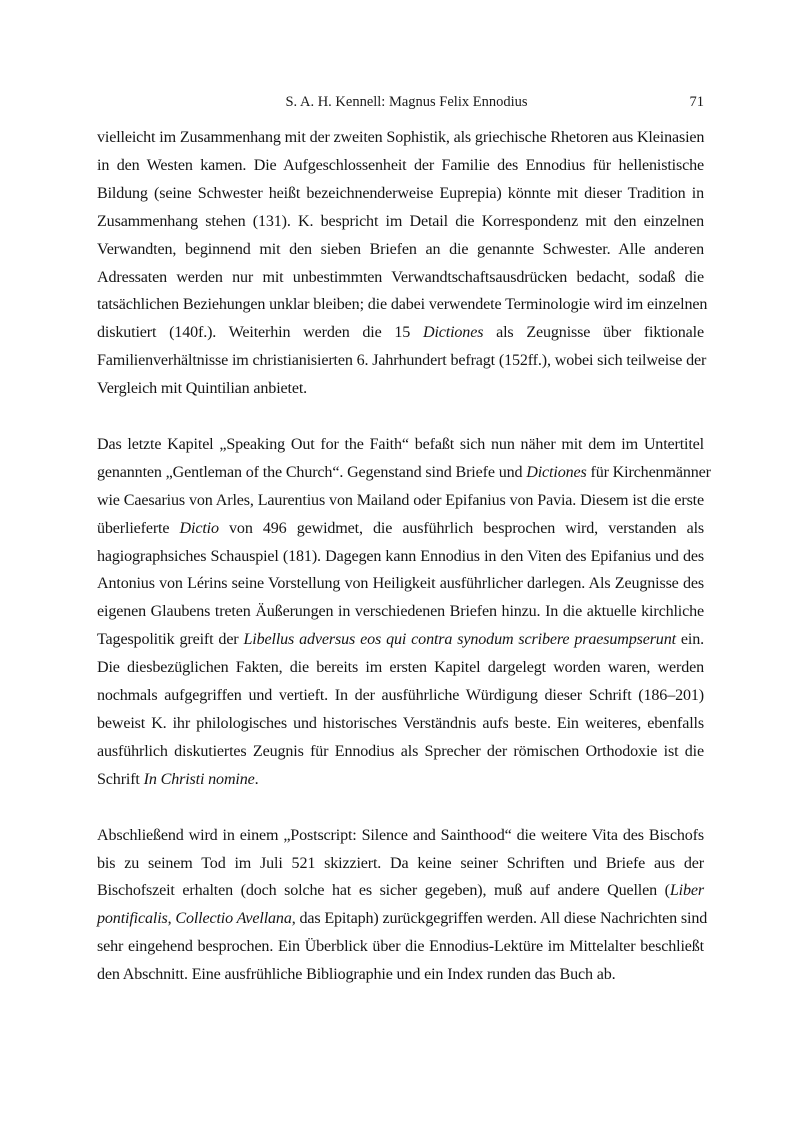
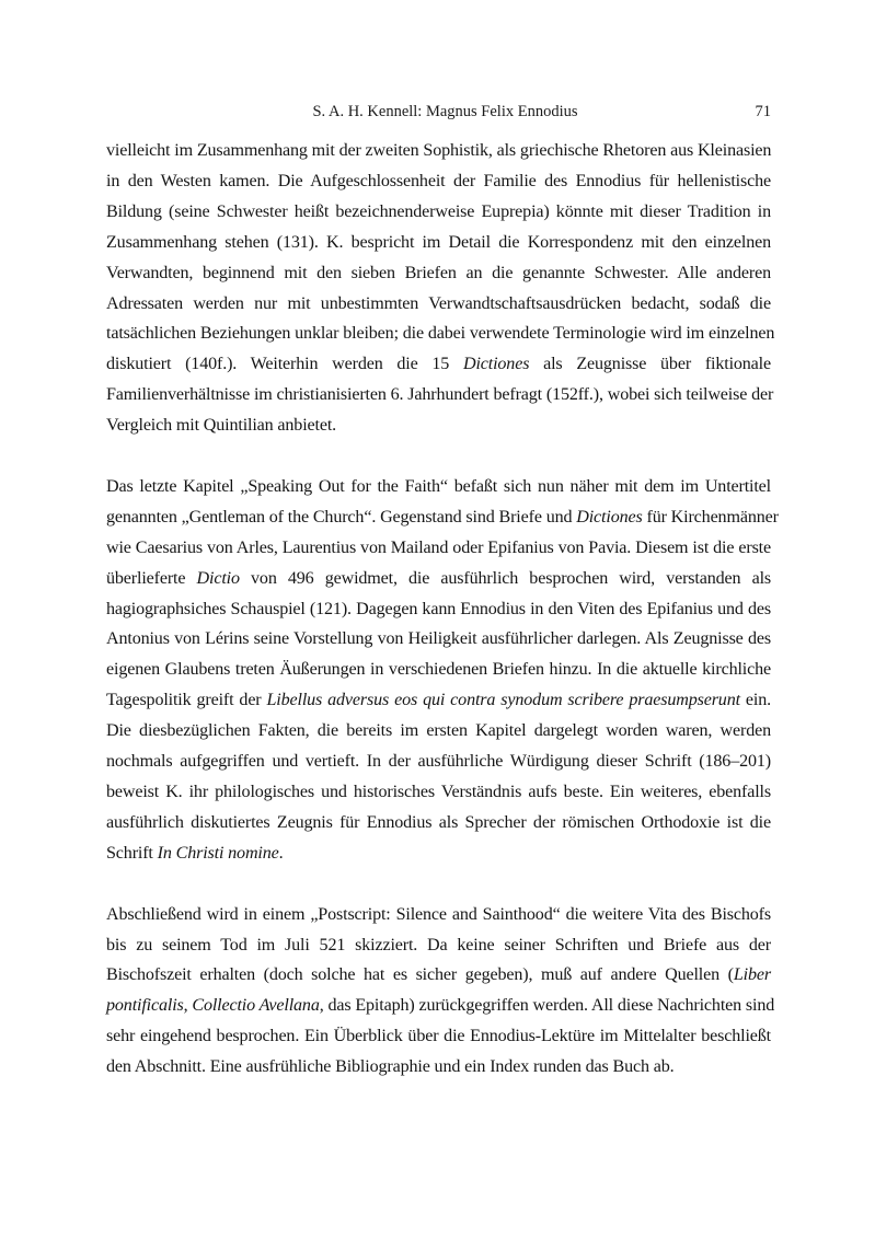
  S. A. H. Kennell: Magnus Felix Ennodius
  71
  vielleicht im Zusammenhang mit der zweiten Sophistik, als griechische Rhetoren aus Kleinasien
  in den Westen kamen. Die Aufgeschlossenheit der Familie des Ennodius für hellenistische
  Bildung (seine Schwester heißt bezeichnenderweise Euprepia) könnte mit dieser Tradition in
  Zusammenhang stehen (131). K. bespricht im Detail die Korrespondenz mit den einzelnen
  Verwandten, beginnend mit den sieben Briefen an die genannte Schwester. Alle anderen
  Adressaten werden nur mit unbestimmten Verwandtschaftsausdrücken bedacht, sodaß die
  tatsächlichen Beziehungen unklar bleiben; die dabei verwendete Terminologie wird im einzelnen
  diskutiert (140f.). Weiterhin werden die 15 Dictiones als Zeugnisse über fiktionale
  Familienverhältnisse im christianisierten 6. Jahrhundert befragt (152ff.), wobei sich teilweise der
  Vergleich mit Quintilian anbietet.
  Das letzte Kapitel „Speaking Out for the Faith“ befaßt sich nun näher mit dem im Untertitel
  genannten „Gentleman of the Church“. Gegenstand sind Briefe und Dictiones für Kirchenmänner
  wie Caesarius von Arles, Laurentius von Mailand oder Epifanius von Pavia. Diesem ist die erste
  überlieferte Dictio von 496 gewidmet, die ausführlich besprochen wird, verstanden als
- hagiographsiches Schauspiel (181). Dagegen kann Ennodius in den Viten des Epifanius und des
+ hagiographsiches Schauspiel (121). Dagegen kann Ennodius in den Viten des Epifanius und des
  Antonius von Lérins seine Vorstellung von Heiligkeit ausführlicher darlegen. Als Zeugnisse des
  eigenen Glaubens treten Äußerungen in verschiedenen Briefen hinzu. In die aktuelle kirchliche
  Tagespolitik greift der Libellus adversus eos qui contra synodum scribere praesumpserunt ein.
  Die diesbezüglichen Fakten, die bereits im ersten Kapitel dargelegt worden waren, werden
  nochmals aufgegriffen und vertieft. In der ausführliche Würdigung dieser Schrift (186–201)
  beweist K. ihr philologisches und historisches Verständnis aufs beste. Ein weiteres, ebenfalls
  ausführlich diskutiertes Zeugnis für Ennodius als Sprecher der römischen Orthodoxie ist die
  Schrift In Christi nomine.
  Abschließend wird in einem „Postscript: Silence and Sainthood“ die weitere Vita des Bischofs
  bis zu seinem Tod im Juli 521 skizziert. Da keine seiner Schriften und Briefe aus der
  Bischofszeit erhalten (doch solche hat es sicher gegeben), muß auf andere Quellen (Liber
  pontificalis, Collectio Avellana, das Epitaph) zurückgegriffen werden. All diese Nachrichten sind
  sehr eingehend besprochen. Ein Überblick über die Ennodius-Lektüre im Mittelalter beschließt
  den Abschnitt. Eine ausfrühliche Bibliographie und ein Index runden das Buch ab.
